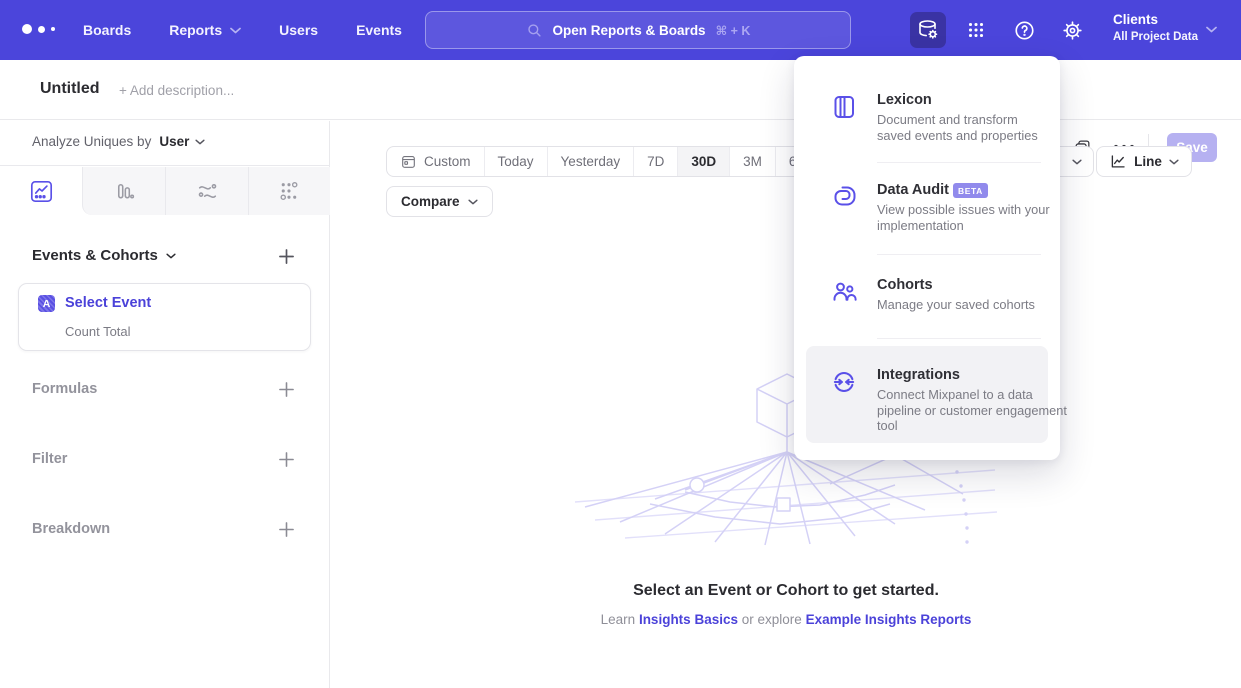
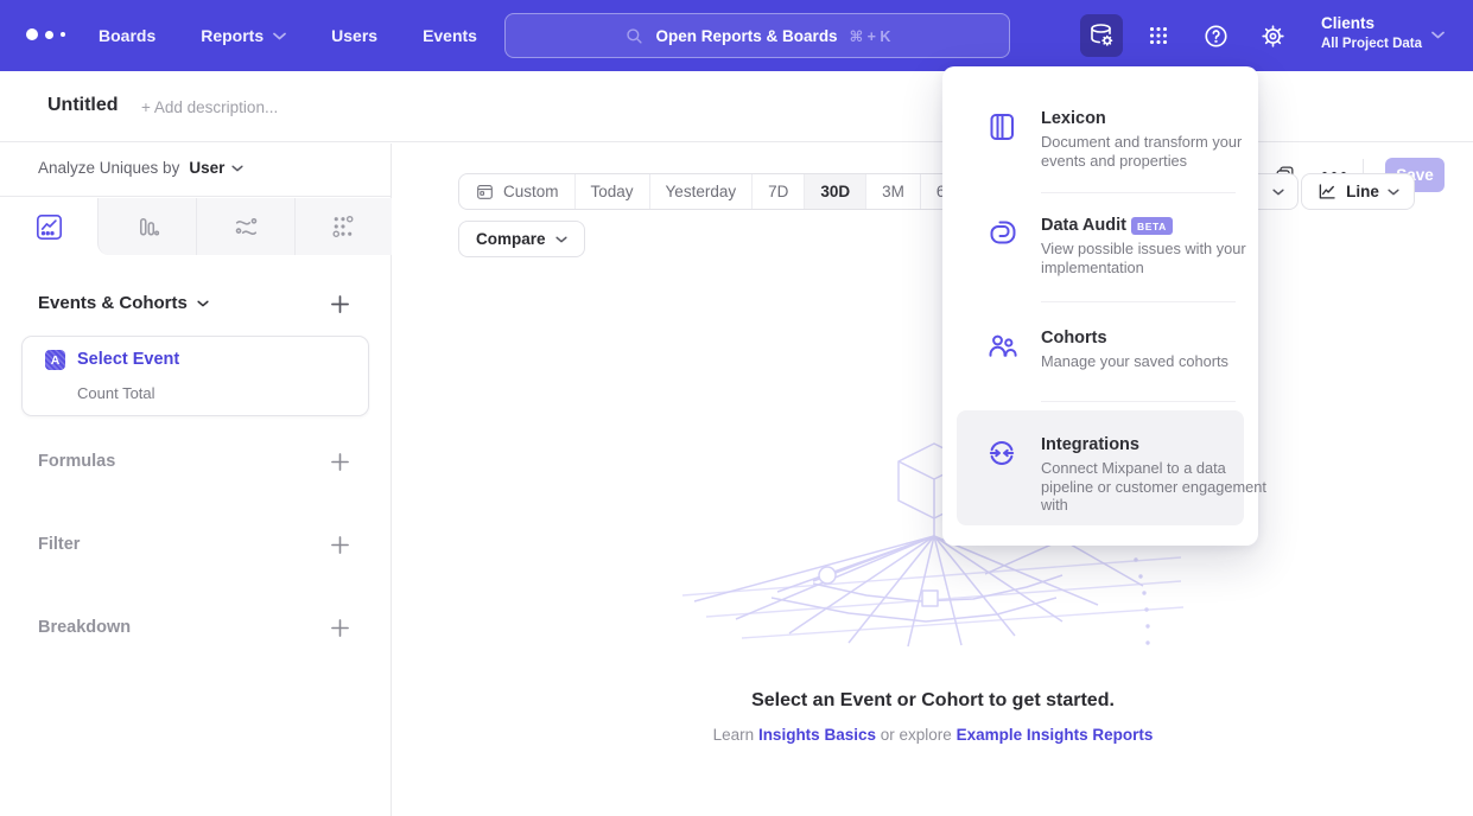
  Boards
  Reports
  Users
  Events
  Open Reports & Boards
  ⌘ + K
  Clients
  All Project Data
  Untitled
  + Add description...
  Analyze Uniques by
  User
  Events & Cohorts
  A
  Select Event
  Count Total
  Formulas
  Filter
  Breakdown
  Custom
  Today
  Yesterday
  7D
  30D
  3M
  Compare
  Line
  Select an Event or Cohort to get started.
  Learn Insights Basics or explore Example Insights Reports
  Lexicon
- Document and transform saved events and properties
+ Document and transform your events and properties
  Data Audit
  BETA
  View possible issues with your implementation
  Cohorts
  Manage your saved cohorts
  Integrations
- Connect Mixpanel to a data pipeline or customer engagement tool
+ Connect Mixpanel to a data pipeline or customer engagement with
